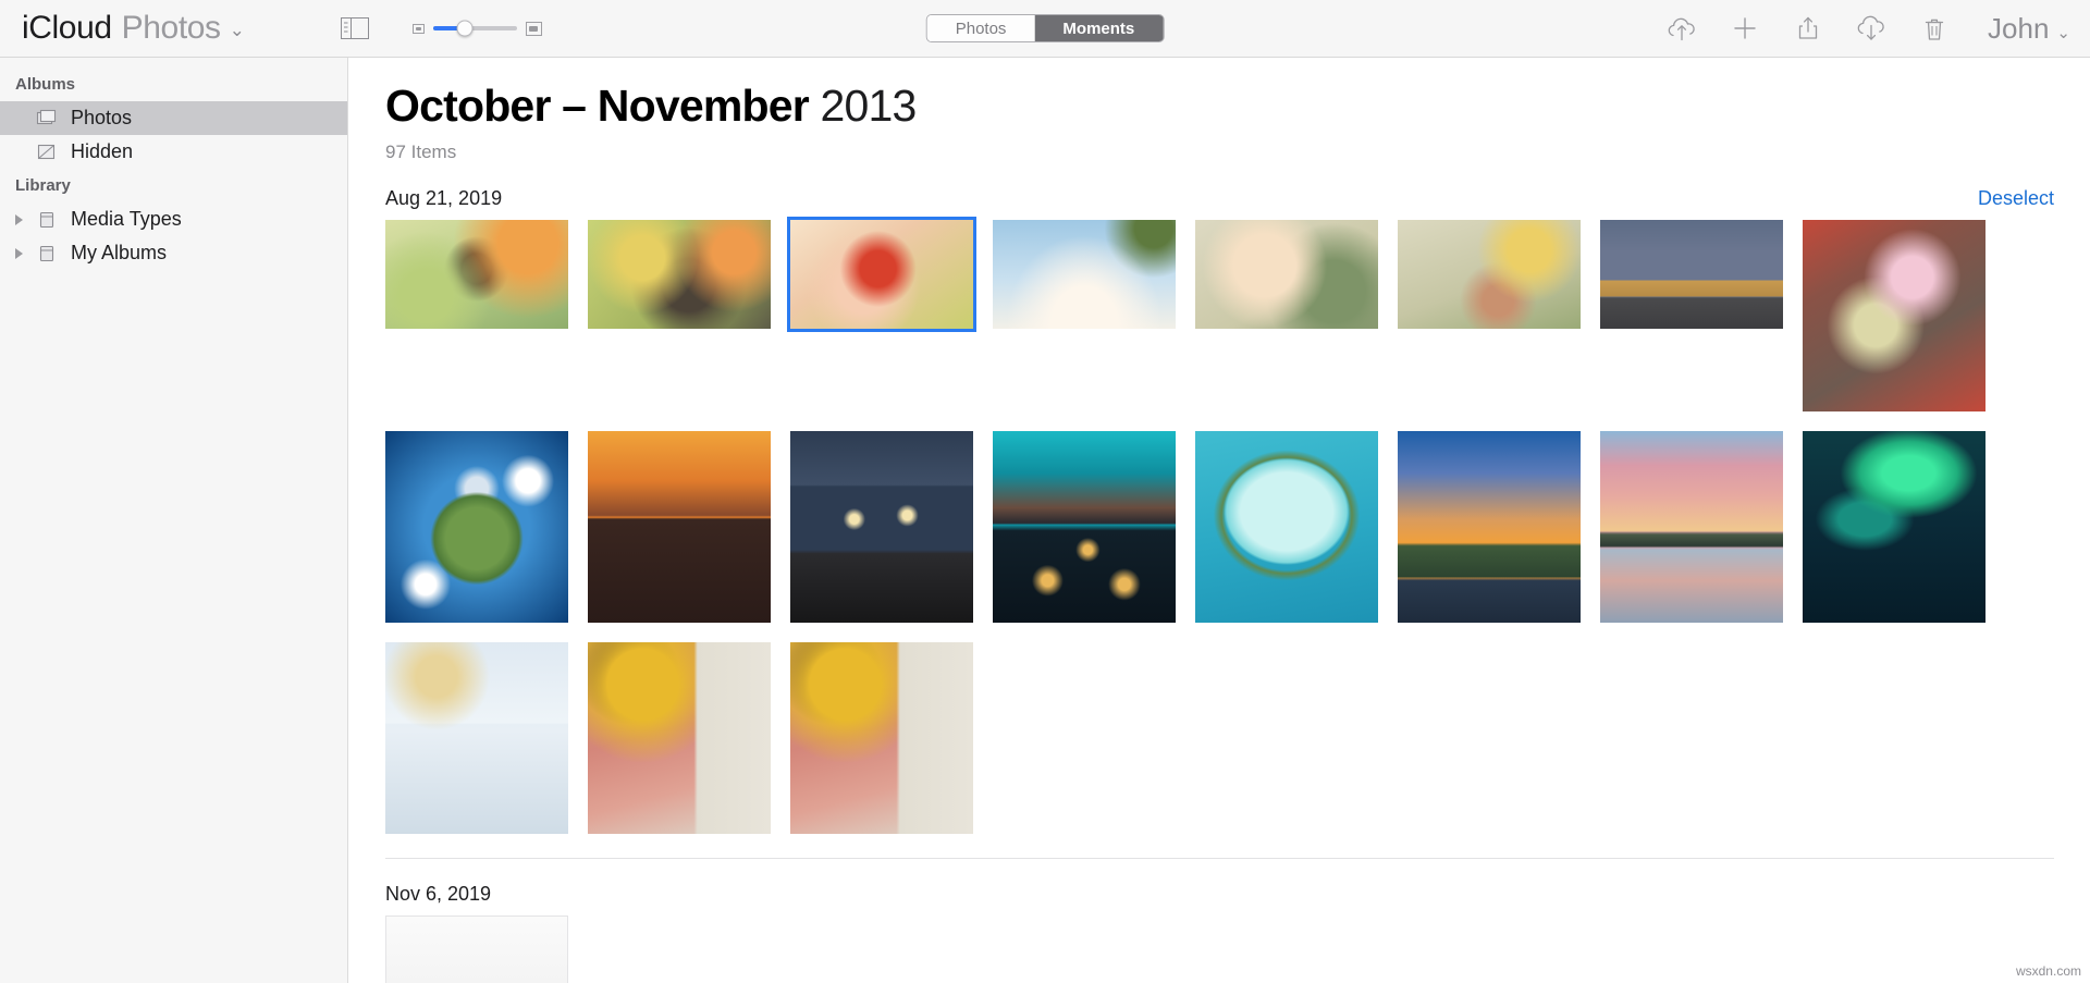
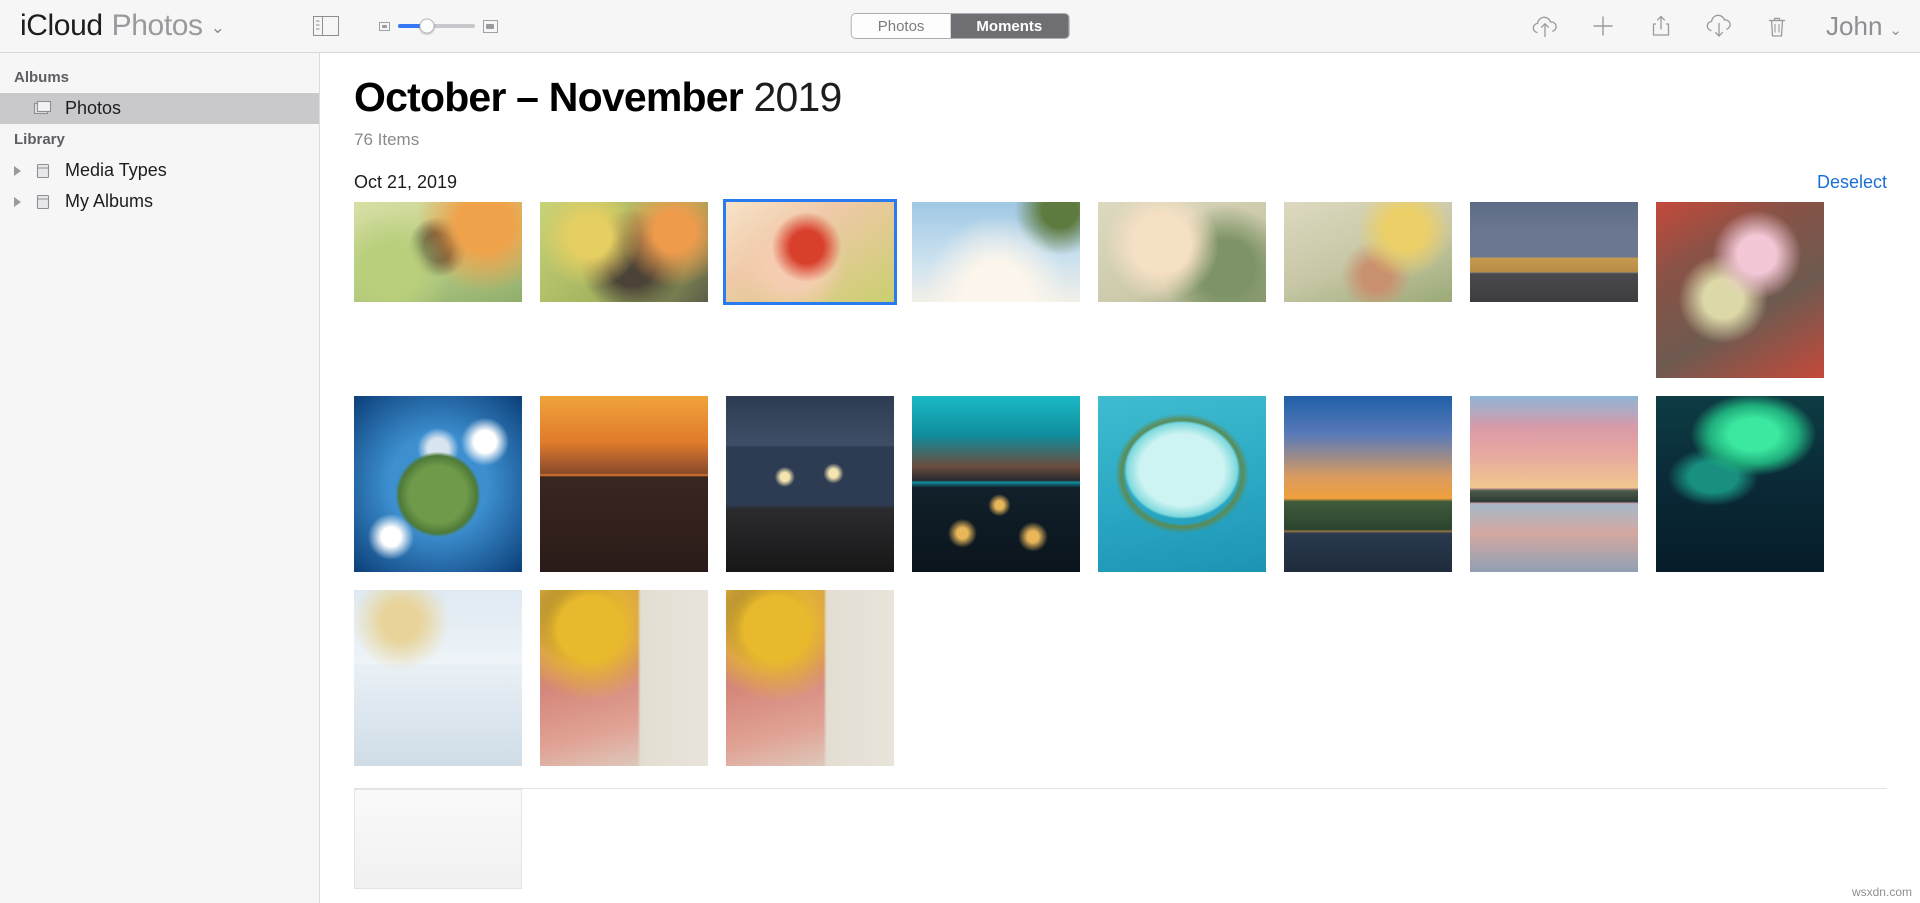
  iCloud
  Photos
  ⌄
  Photos
  Moments
  John
  ⌄
  Albums
  Photos
- Hidden
  Library
  Media Types
  My Albums
- October – November 2013
+ October – November 2019
- 97 Items
+ 76 Items
- Aug 21, 2019
+ Oct 21, 2019
  Deselect
- Nov 6, 2019
  wsxdn.com
